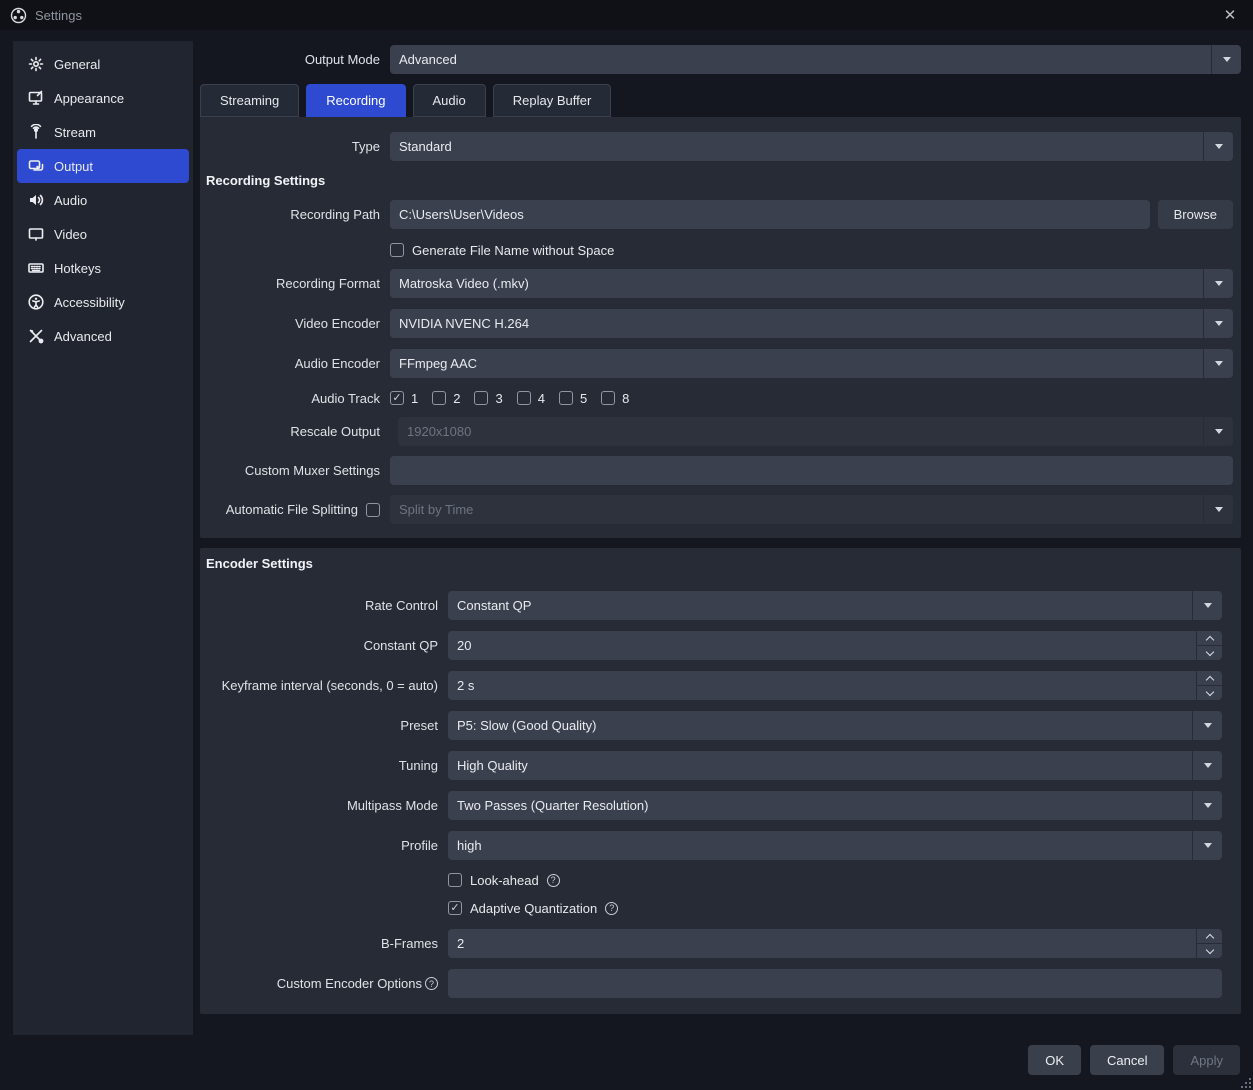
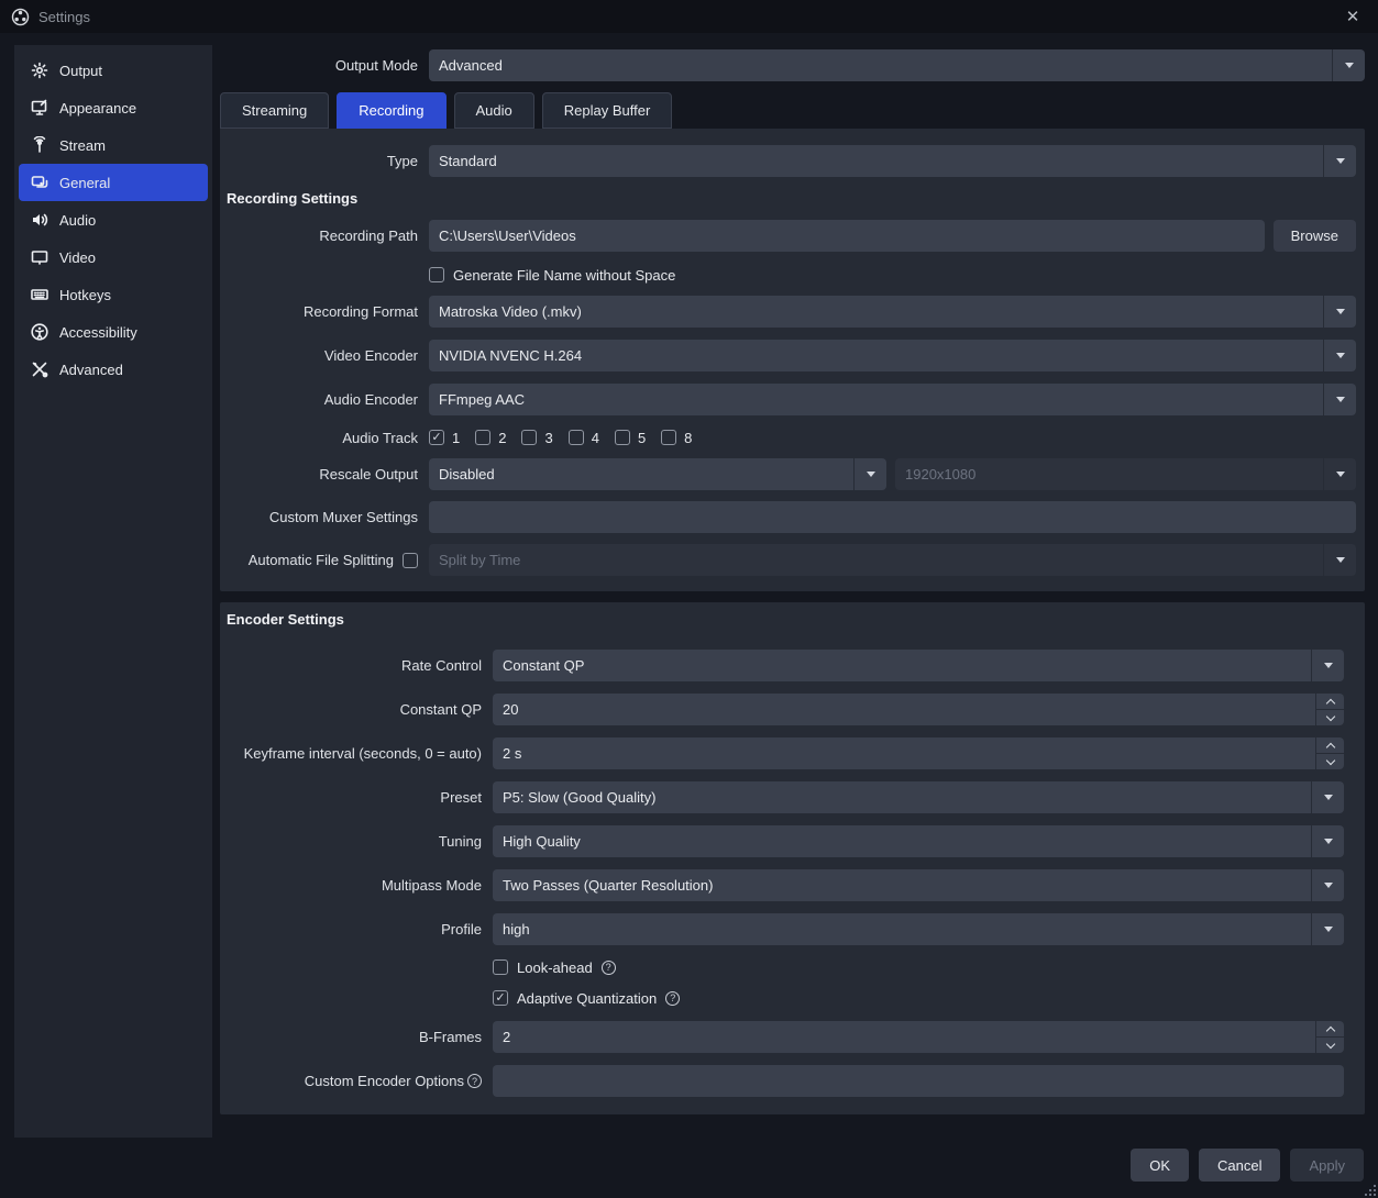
  Settings
  ✕
- General
+ Output
  Appearance
  Stream
- Output
+ General
  Audio
  Video
  Hotkeys
  Accessibility
  Advanced
  Output Mode
  Advanced
  Streaming
  Recording
  Audio
  Replay Buffer
  Type
  Standard
  Recording Settings
  Recording Path
  C:\Users\User\Videos
  Browse
  Generate File Name without Space
  Recording Format
  Matroska Video (.mkv)
  Video Encoder
  NVIDIA NVENC H.264
  Audio Encoder
  FFmpeg AAC
  Audio Track
  ✓
  1
  2
  3
  4
  5
  8
  Rescale Output
+ Disabled
  1920x1080
  Custom Muxer Settings
  Automatic File Splitting
  Split by Time
  Encoder Settings
  Rate Control
  Constant QP
  Constant QP
  20
  Keyframe interval (seconds, 0 = auto)
  2 s
  Preset
  P5: Slow (Good Quality)
  Tuning
  High Quality
  Multipass Mode
  Two Passes (Quarter Resolution)
  Profile
  high
  Look-ahead
  ?
  ✓
  Adaptive Quantization
  ?
  B-Frames
  2
  Custom Encoder Options
  ?
  OK
  Cancel
  Apply
